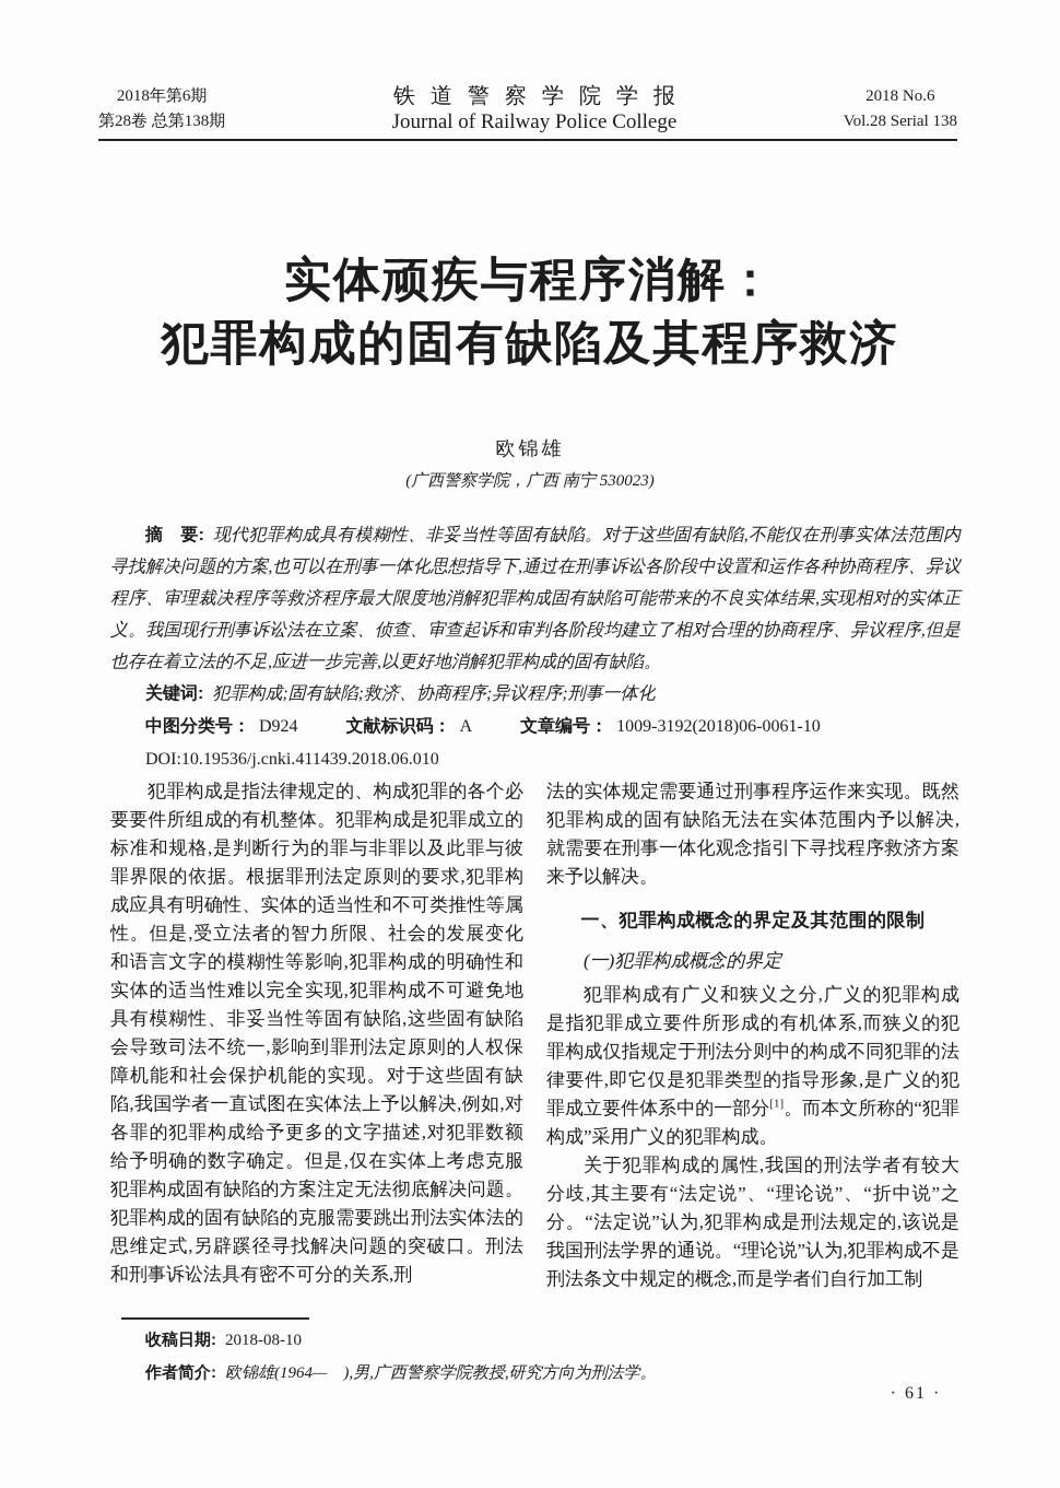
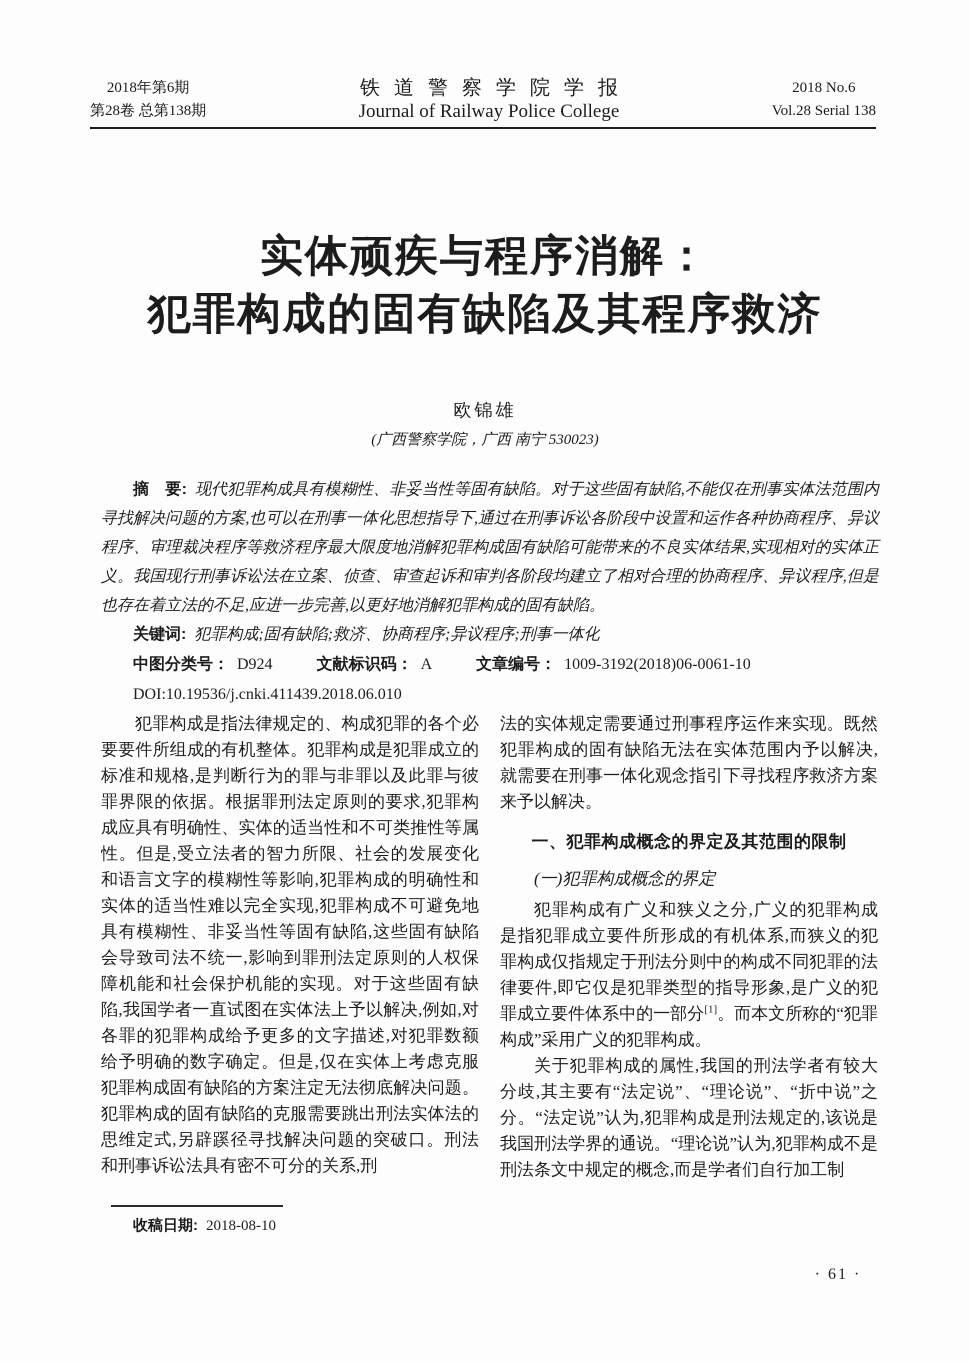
  2018年第6期
  第28卷 总第138期
  铁道警察学院学报
  Journal of Railway Police College
  2018 No.6
  Vol.28 Serial 138
  实体顽疾与程序消解：
  犯罪构成的固有缺陷及其程序救济
  欧锦雄
  (广西警察学院，广西 南宁 530023)
  摘 要: 现代犯罪构成具有模糊性、非妥当性等固有缺陷。对于这些固有缺陷,不能仅在刑事实体法范围内寻找解决问题的方案,也可以在刑事一体化思想指导下,通过在刑事诉讼各阶段中设置和运作各种协商程序、异议程序、审理裁决程序等救济程序最大限度地消解犯罪构成固有缺陷可能带来的不良实体结果,实现相对的实体正义。我国现行刑事诉讼法在立案、侦查、审查起诉和审判各阶段均建立了相对合理的协商程序、异议程序,但是也存在着立法的不足,应进一步完善,以更好地消解犯罪构成的固有缺陷。
  关键词: 犯罪构成;固有缺陷;救济、协商程序;异议程序;刑事一体化
  中图分类号： D924 文献标识码： A 文章编号： 1009-3192(2018)06-0061-10
  DOI:10.19536/j.cnki.411439.2018.06.010
  犯罪构成是指法律规定的、构成犯罪的各个必要要件所组成的有机整体。犯罪构成是犯罪成立的标准和规格,是判断行为的罪与非罪以及此罪与彼罪界限的依据。根据罪刑法定原则的要求,犯罪构成应具有明确性、实体的适当性和不可类推性等属性。但是,受立法者的智力所限、社会的发展变化和语言文字的模糊性等影响,犯罪构成的明确性和实体的适当性难以完全实现,犯罪构成不可避免地具有模糊性、非妥当性等固有缺陷,这些固有缺陷会导致司法不统一,影响到罪刑法定原则的人权保障机能和社会保护机能的实现。对于这些固有缺陷,我国学者一直试图在实体法上予以解决,例如,对各罪的犯罪构成给予更多的文字描述,对犯罪数额给予明确的数字确定。但是,仅在实体上考虑克服犯罪构成固有缺陷的方案注定无法彻底解决问题。犯罪构成的固有缺陷的克服需要跳出刑法实体法的思维定式,另辟蹊径寻找解决问题的突破口。刑法和刑事诉讼法具有密不可分的关系,刑
  法的实体规定需要通过刑事程序运作来实现。既然犯罪构成的固有缺陷无法在实体范围内予以解决,就需要在刑事一体化观念指引下寻找程序救济方案来予以解决。
  一、犯罪构成概念的界定及其范围的限制
  (一)犯罪构成概念的界定
  犯罪构成有广义和狭义之分,广义的犯罪构成是指犯罪成立要件所形成的有机体系,而狭义的犯罪构成仅指规定于刑法分则中的构成不同犯罪的法律要件,即它仅是犯罪类型的指导形象,是广义的犯罪成立要件体系中的一部分[1]。而本文所称的“犯罪构成”采用广义的犯罪构成。
  关于犯罪构成的属性,我国的刑法学者有较大分歧,其主要有“法定说”、“理论说”、“折中说”之分。“法定说”认为,犯罪构成是刑法规定的,该说是我国刑法学界的通说。“理论说”认为,犯罪构成不是刑法条文中规定的概念,而是学者们自行加工制
  收稿日期: 2018-08-10
- 作者简介: 欧锦雄(1964— ),男,广西警察学院教授,研究方向为刑法学。
  · 61 ·
